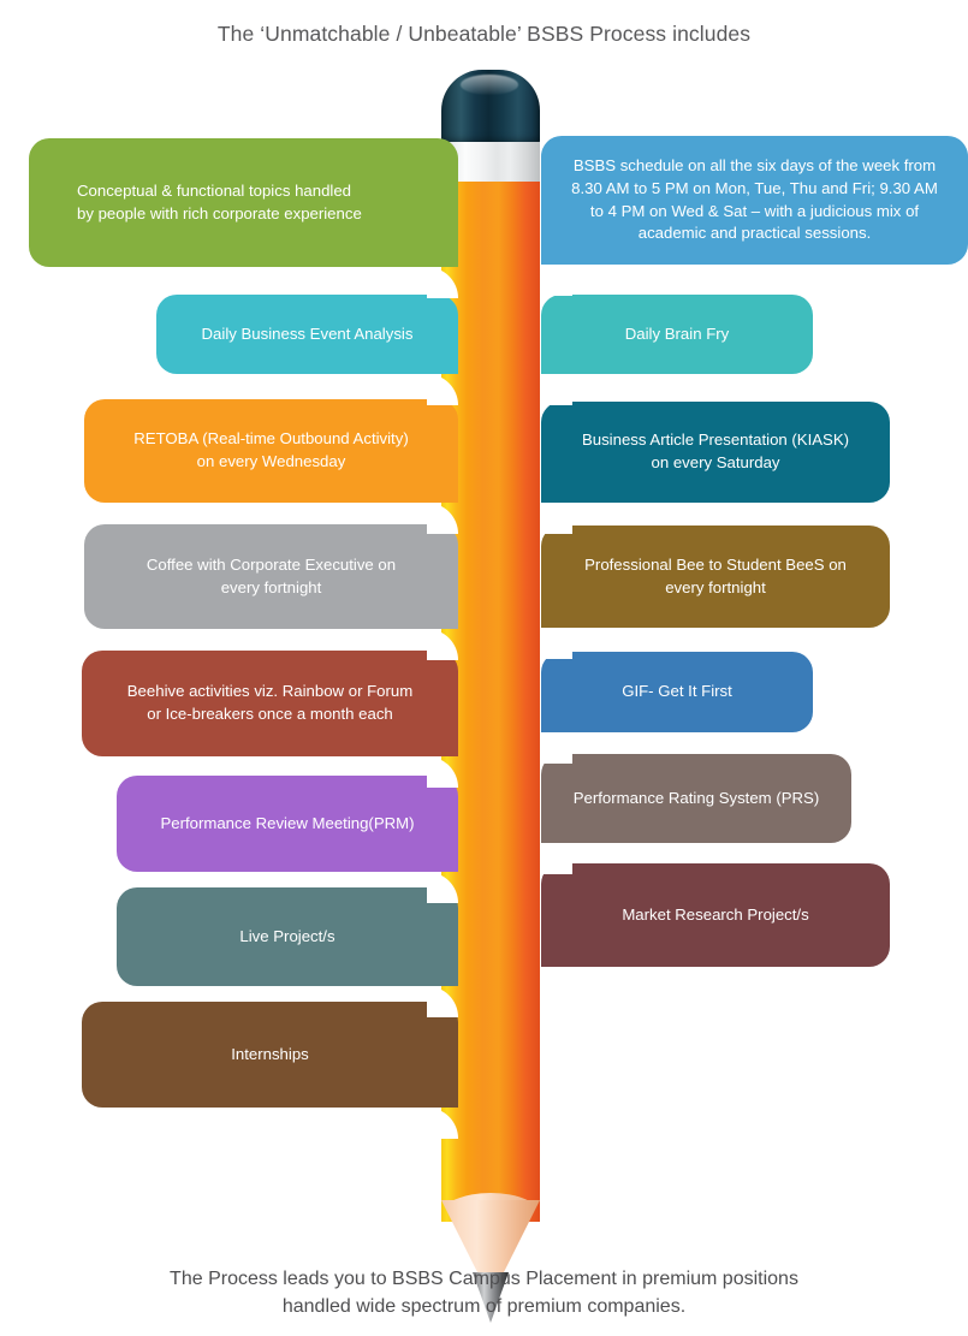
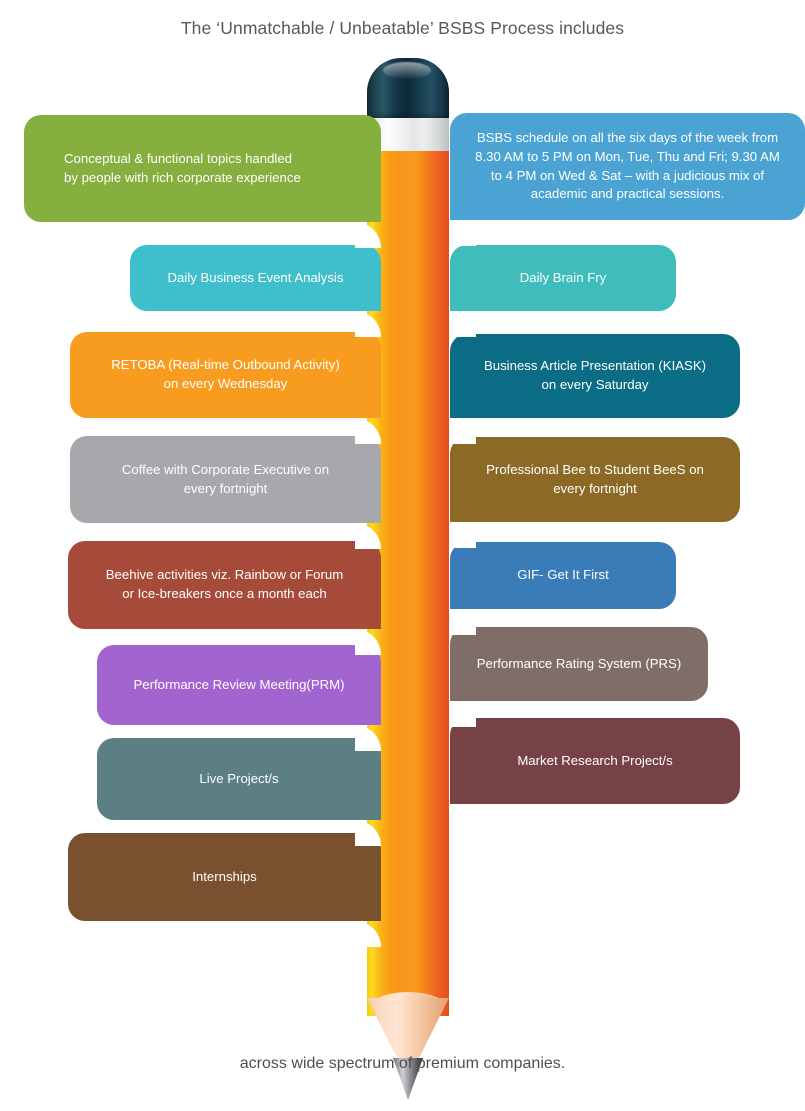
  The ‘Unmatchable / Unbeatable’ BSBS Process includes
  Conceptual & functional topics handled
  by people with rich corporate experience
  Daily Business Event Analysis
  RETOBA (Real-time Outbound Activity)
  on every Wednesday
  Coffee with Corporate Executive on
  every fortnight
  Beehive activities viz. Rainbow or Forum
  or Ice-breakers once a month each
  Performance Review Meeting(PRM)
  Live Project/s
  Internships
  BSBS schedule on all the six days of the week from
  8.30 AM to 5 PM on Mon, Tue, Thu and Fri; 9.30 AM
  to 4 PM on Wed & Sat – with a judicious mix of
  academic and practical sessions.
  Daily Brain Fry
  Business Article Presentation (KIASK)
  on every Saturday
  Professional Bee to Student BeeS on
  every fortnight
  GIF- Get It First
  Performance Rating System (PRS)
  Market Research Project/s
- The Process leads you to BSBS Campus Placement in premium positions
- handled wide spectrum of premium companies.
+ across wide spectrum of premium companies.
